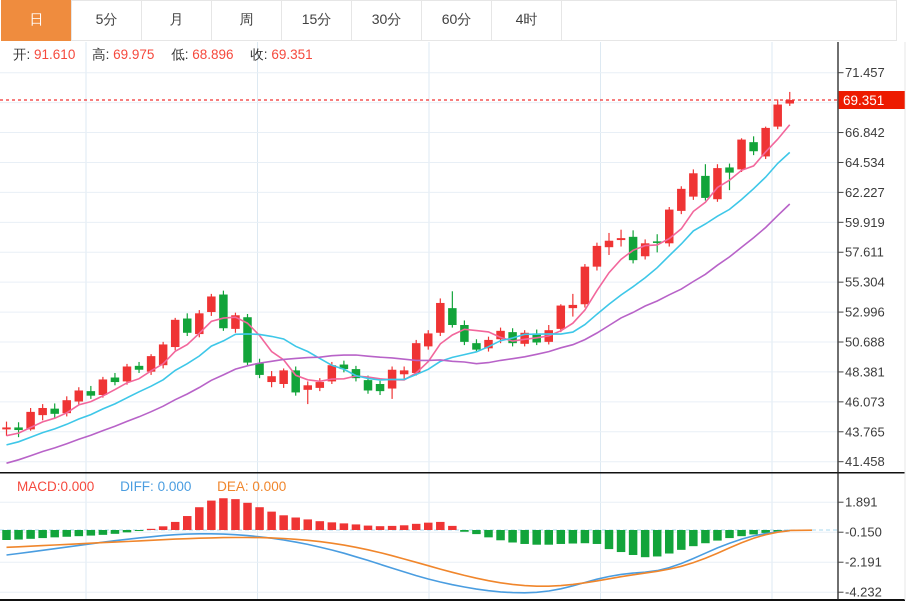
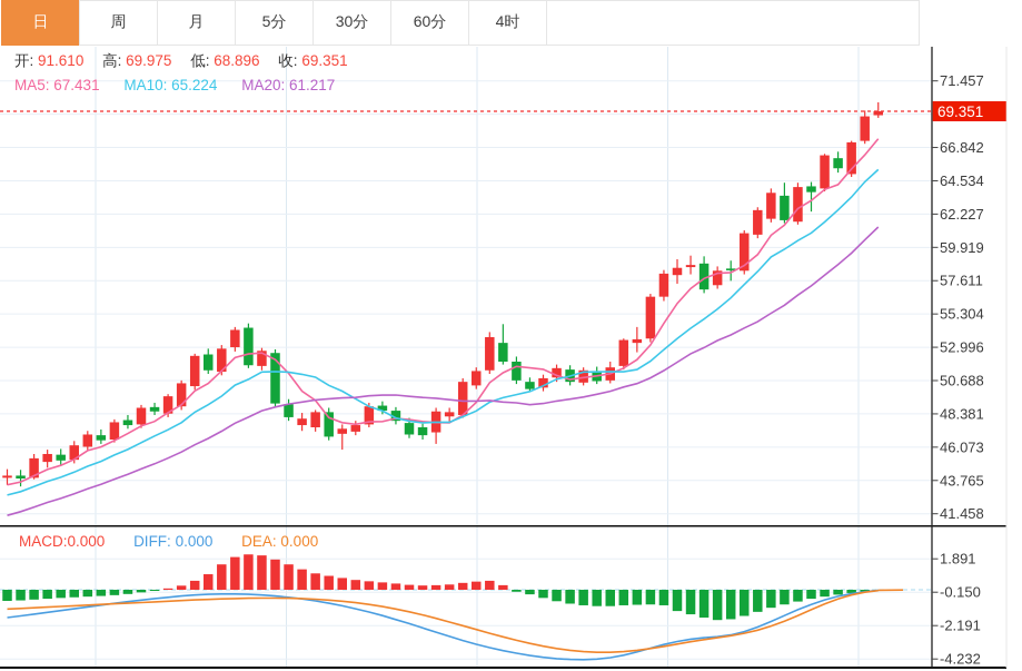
  日
- 5分
+ 周
  月
- 周
+ 5分
- 15分
  30分
  60分
  4时
  开: 91.610 高: 69.975 低: 68.896 收: 69.351
+ MA5: 67.431 MA10: 65.224 MA20: 61.217
  MACD:0.000 DIFF: 0.000 DEA: 0.000
  71.457
  66.842
  64.534
  62.227
  59.919
  57.611
  55.304
  52.996
  50.688
  48.381
  46.073
  43.765
  41.458
  1.891
  -0.150
  -2.191
  -4.232
  69.351
